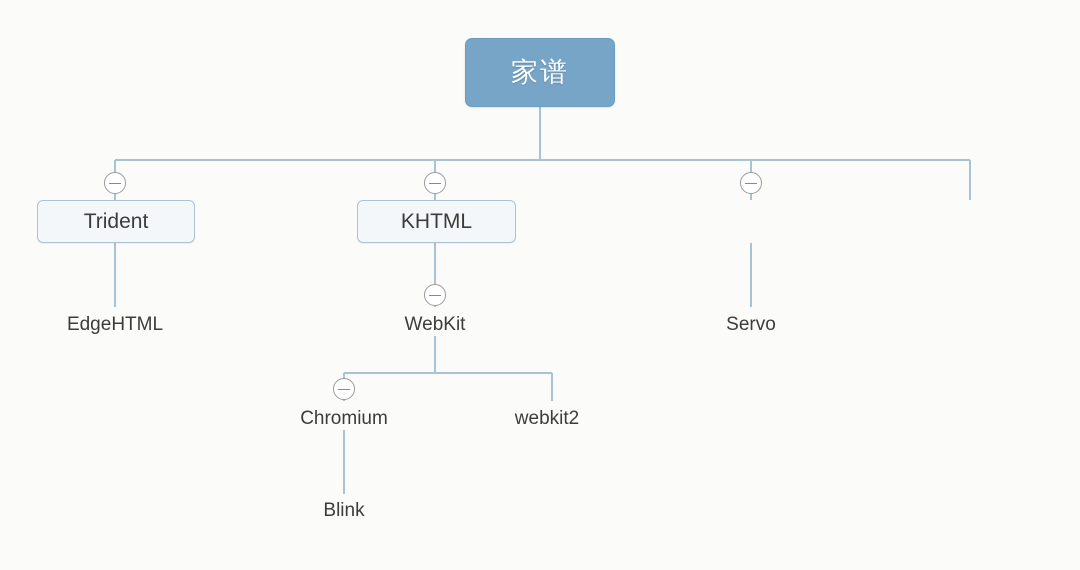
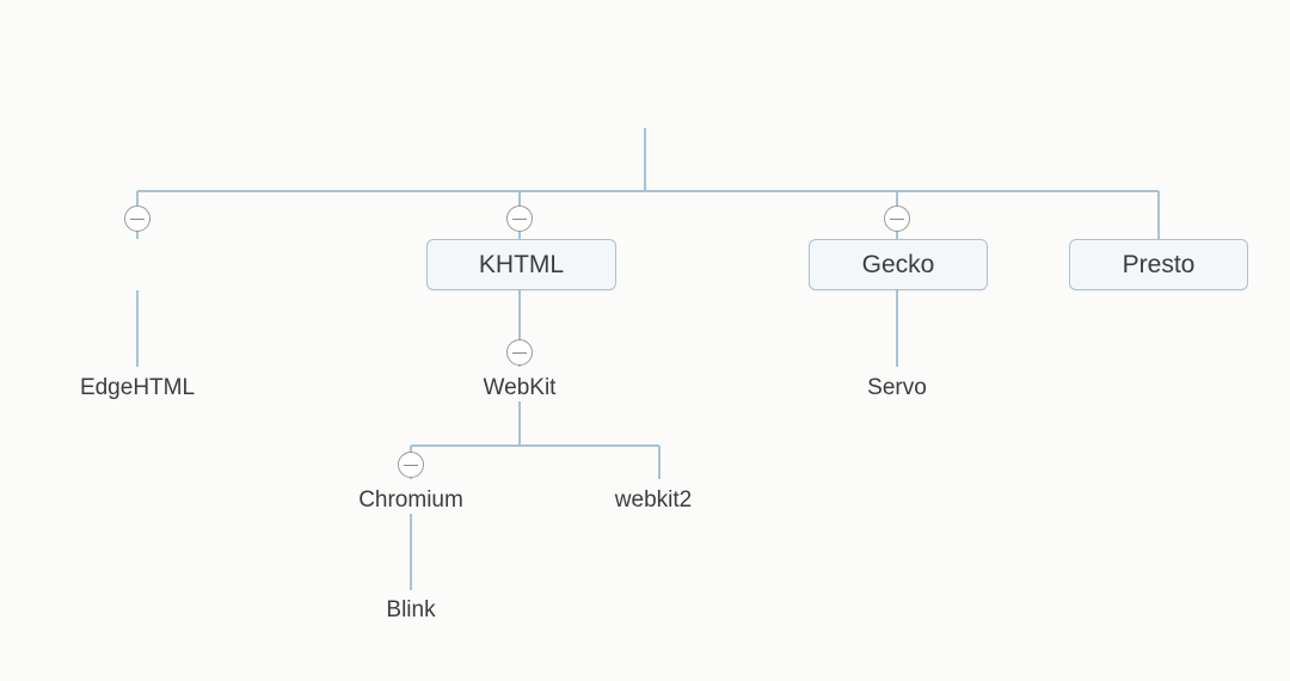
- 家谱
- Trident
  KHTML
+ Gecko
+ Presto
  EdgeHTML
  WebKit
  Servo
  Chromium
  webkit2
  Blink
